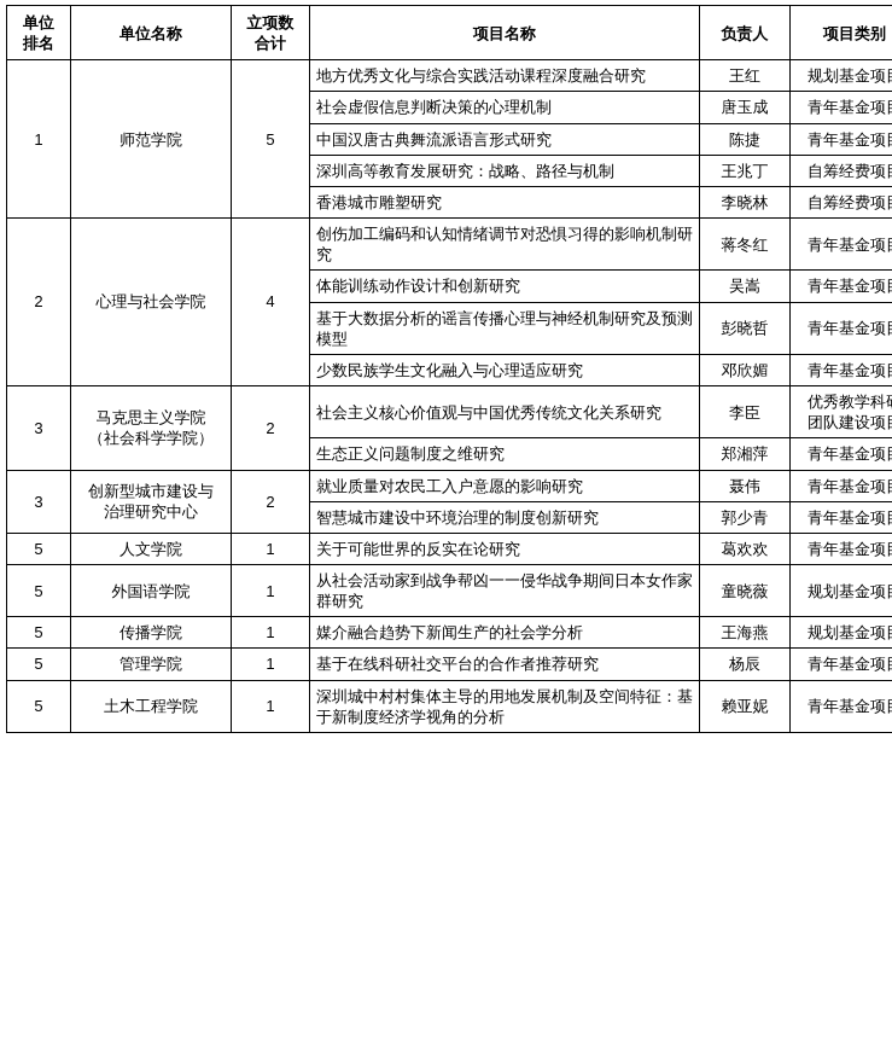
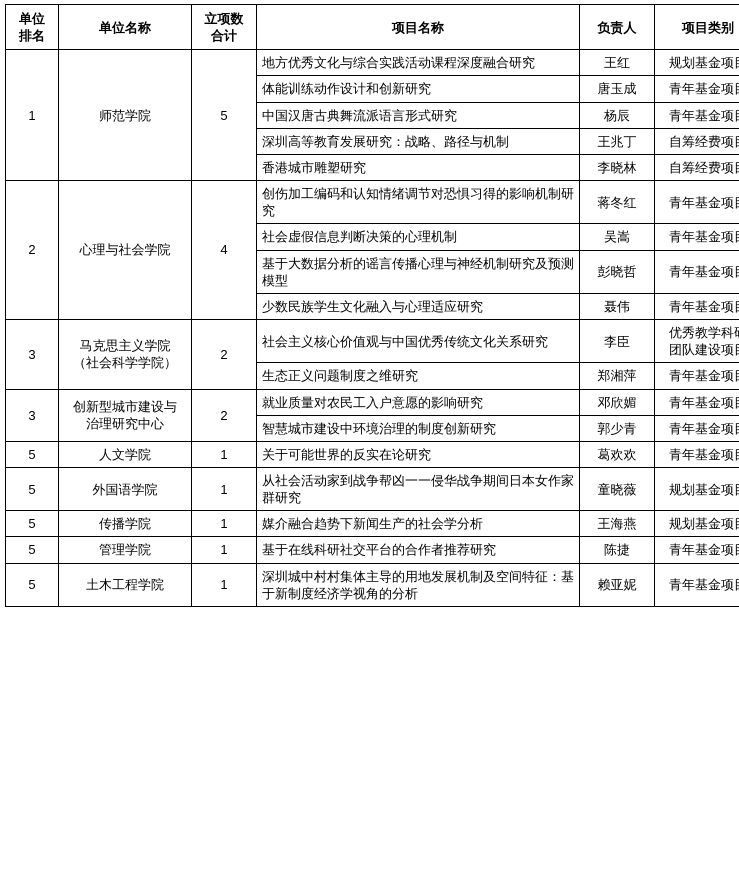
  单位 排名	单位名称	立项数 合计	项目名称	负责人	项目类别
  1	师范学院	5	地方优秀文化与综合实践活动课程深度融合研究	王红	规划基金项
- 社会虚假信息判断决策的心理机制	唐玉成	青年基金项
+ 体能训练动作设计和创新研究	唐玉成	青年基金项
- 中国汉唐古典舞流派语言形式研究	陈捷	青年基金项
+ 中国汉唐古典舞流派语言形式研究	杨辰	青年基金项
  深圳高等教育发展研究：战略、路径与机制	王兆丁	自筹经费项
  香港城市雕塑研究	李晓林	自筹经费项
  2	心理与社会学院	4	创伤加工编码和认知情绪调节对恐惧习得的影响机制研究	蒋冬红	青年基金项
- 体能训练动作设计和创新研究	吴嵩	青年基金项
+ 社会虚假信息判断决策的心理机制	吴嵩	青年基金项
  基于大数据分析的谣言传播心理与神经机制研究及预测模型	彭晓哲	青年基金项
- 少数民族学生文化融入与心理适应研究	邓欣媚	青年基金项
+ 少数民族学生文化融入与心理适应研究	聂伟	青年基金项
  3	马克思主义学院 （社会科学学院）	2	社会主义核心价值观与中国优秀传统文化关系研究	李臣	优秀教学科 团队建设项
  生态正义问题制度之维研究	郑湘萍	青年基金项
- 3	创新型城市建设与 治理研究中心	2	就业质量对农民工入户意愿的影响研究	聂伟	青年基金项
+ 3	创新型城市建设与 治理研究中心	2	就业质量对农民工入户意愿的影响研究	邓欣媚	青年基金项
  智慧城市建设中环境治理的制度创新研究	郭少青	青年基金项
  5	人文学院	1	关于可能世界的反实在论研究	葛欢欢	青年基金项
  5	外国语学院	1	从社会活动家到战争帮凶一一侵华战争期间日本女作家群研究	童晓薇	规划基金项
  5	传播学院	1	媒介融合趋势下新闻生产的社会学分析	王海燕	规划基金项
- 5	管理学院	1	基于在线科研社交平台的合作者推荐研究	杨辰	青年基金项
+ 5	管理学院	1	基于在线科研社交平台的合作者推荐研究	陈捷	青年基金项
  5	土木工程学院	1	深圳城中村村集体主导的用地发展机制及空间特征：基于新制度经济学视角的分析	赖亚妮	青年基金项
